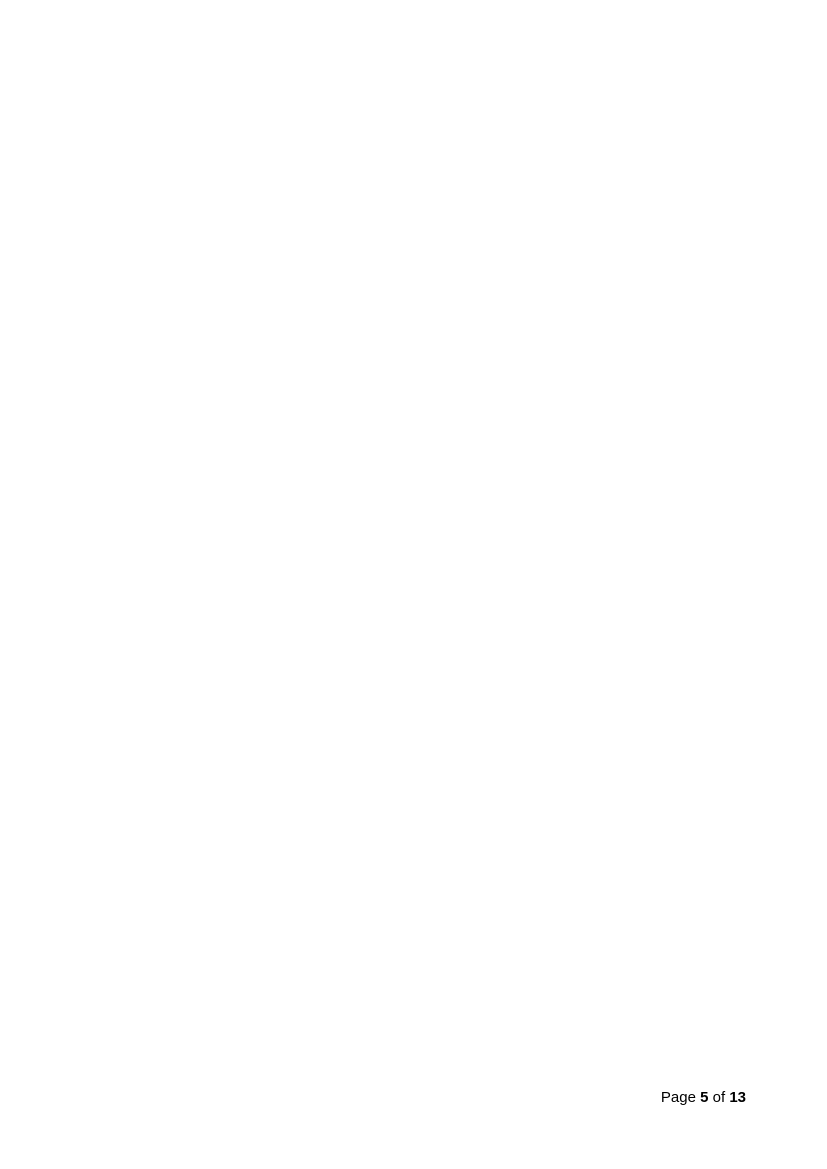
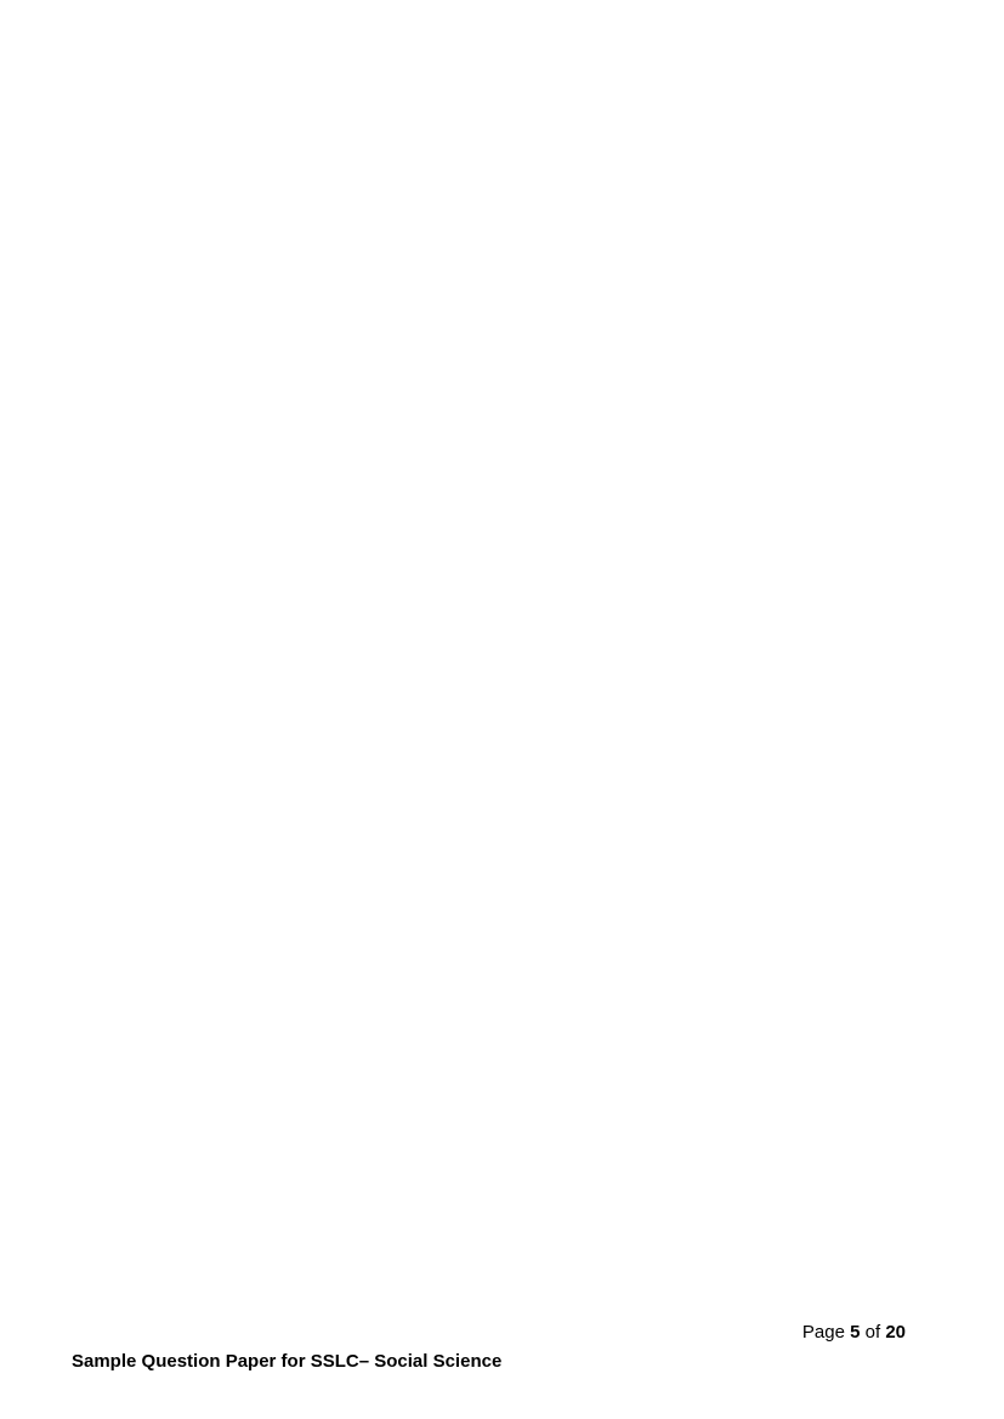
- Page 5 of 13
+ Page 5 of 20
+ Sample Question Paper for SSLC– Social Science
